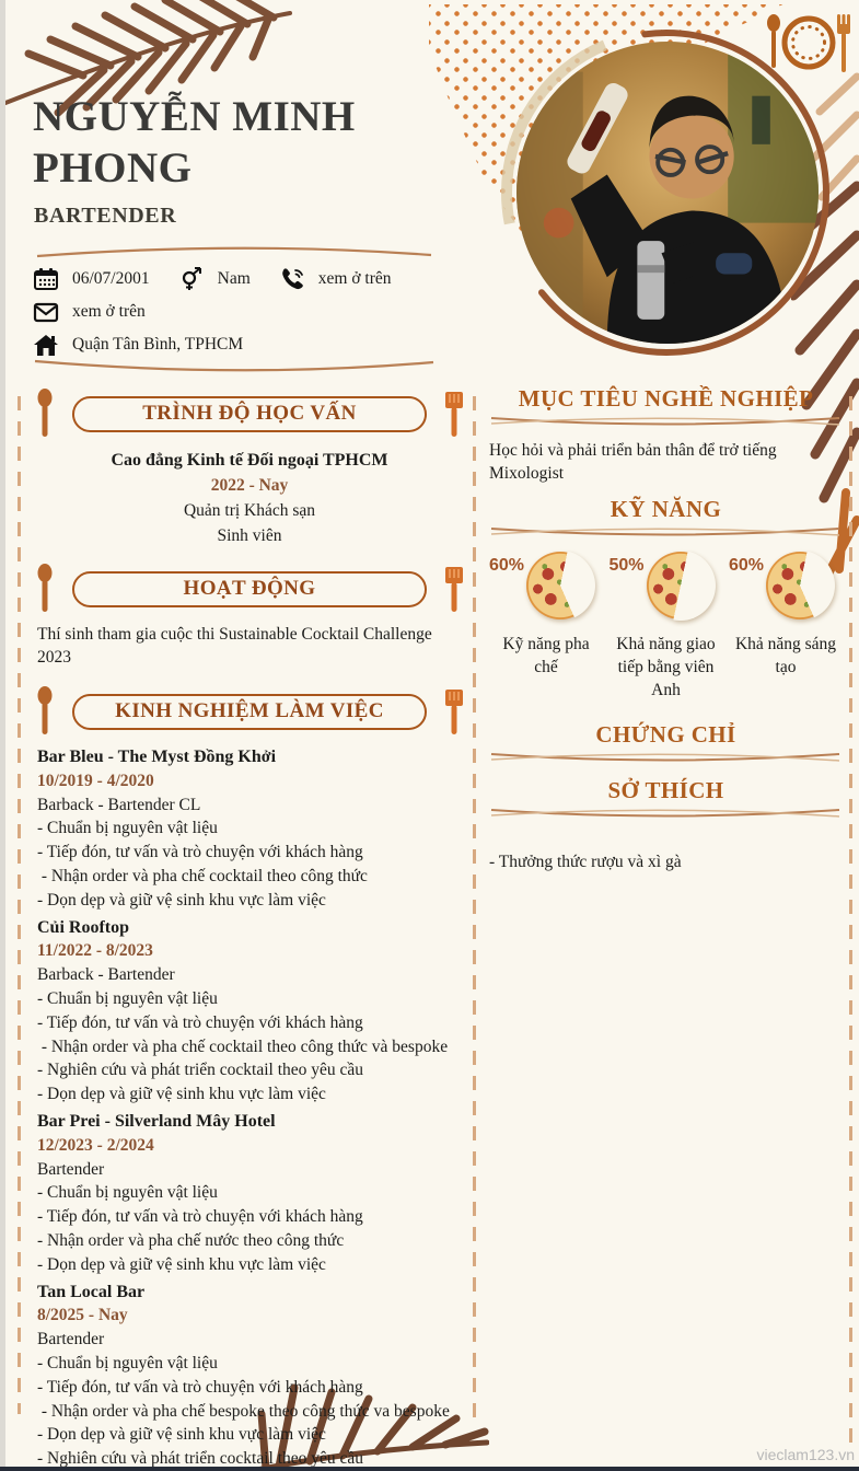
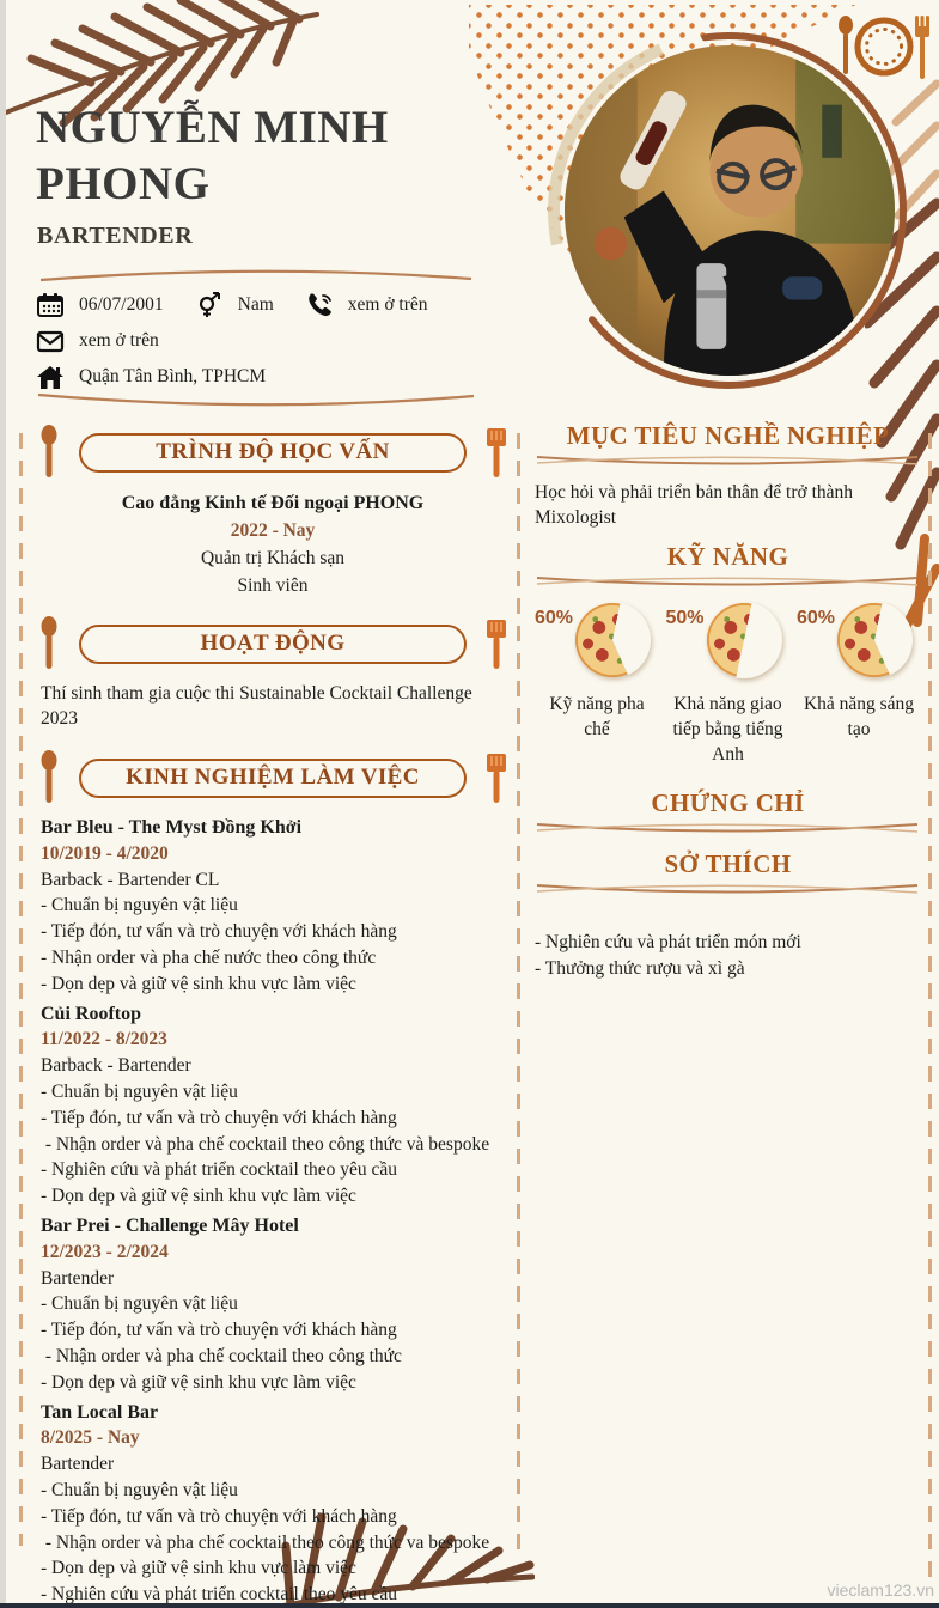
  NGUYỄN MINH PHONG
  BARTENDER
  06/07/2001
  Nam
  xem ở trên
  xem ở trên
  Quận Tân Bình, TPHCM
  TRÌNH ĐỘ HỌC VẤN
- Cao đẳng Kinh tế Đối ngoại TPHCM
+ Cao đẳng Kinh tế Đối ngoại PHONG
  2022 - Nay
  Quản trị Khách sạn
  Sinh viên
  HOẠT ĐỘNG
  Thí sinh tham gia cuộc thi Sustainable Cocktail Challenge 2023
  KINH NGHIỆM LÀM VIỆC
  Bar Bleu - The Myst Đồng Khởi
  10/2019 - 4/2020
  Barback - Bartender CL
  - Chuẩn bị nguyên vật liệu
  - Tiếp đón, tư vấn và trò chuyện với khách hàng
- - Nhận order và pha chế cocktail theo công thức
+ - Nhận order và pha chế nước theo công thức
  - Dọn dẹp và giữ vệ sinh khu vực làm việc
  Củi Rooftop
  11/2022 - 8/2023
  Barback - Bartender
  - Chuẩn bị nguyên vật liệu
  - Tiếp đón, tư vấn và trò chuyện với khách hàng
  - Nhận order và pha chế cocktail theo công thức và bespoke
  - Nghiên cứu và phát triển cocktail theo yêu cầu
  - Dọn dẹp và giữ vệ sinh khu vực làm việc
- Bar Prei - Silverland Mây Hotel
+ Bar Prei - Challenge Mây Hotel
  12/2023 - 2/2024
  Bartender
  - Chuẩn bị nguyên vật liệu
  - Tiếp đón, tư vấn và trò chuyện với khách hàng
- - Nhận order và pha chế nước theo công thức
+ - Nhận order và pha chế cocktail theo công thức
  - Dọn dẹp và giữ vệ sinh khu vực làm việc
  Tan Local Bar
  8/2025 - Nay
  Bartender
  - Chuẩn bị nguyên vật liệu
  - Tiếp đón, tư vấn và trò chuyện với khách hàng
- - Nhận order và pha chế bespoke theo công thức va bespoke
+ - Nhận order và pha chế cocktail theo công thức va bespoke
  - Dọn dẹp và giữ vệ sinh khu vực làm việc
  - Nghiên cứu và phát triển cocktail theo yêu cầu
  MỤC TIÊU NGHỀ NGHIỆP
- Học hỏi và phải triển bản thân để trở tiếng Mixologist
+ Học hỏi và phải triển bản thân để trở thành Mixologist
  KỸ NĂNG
  60%
  Kỹ năng pha chế
  50%
- Khả năng giao tiếp bằng viên Anh
+ Khả năng giao tiếp bằng tiếng Anh
  60%
  Khả năng sáng tạo
  CHỨNG CHỈ
  SỞ THÍCH
+ - Nghiên cứu và phát triển món mới
  - Thưởng thức rượu và xì gà
  vieclam123.vn
